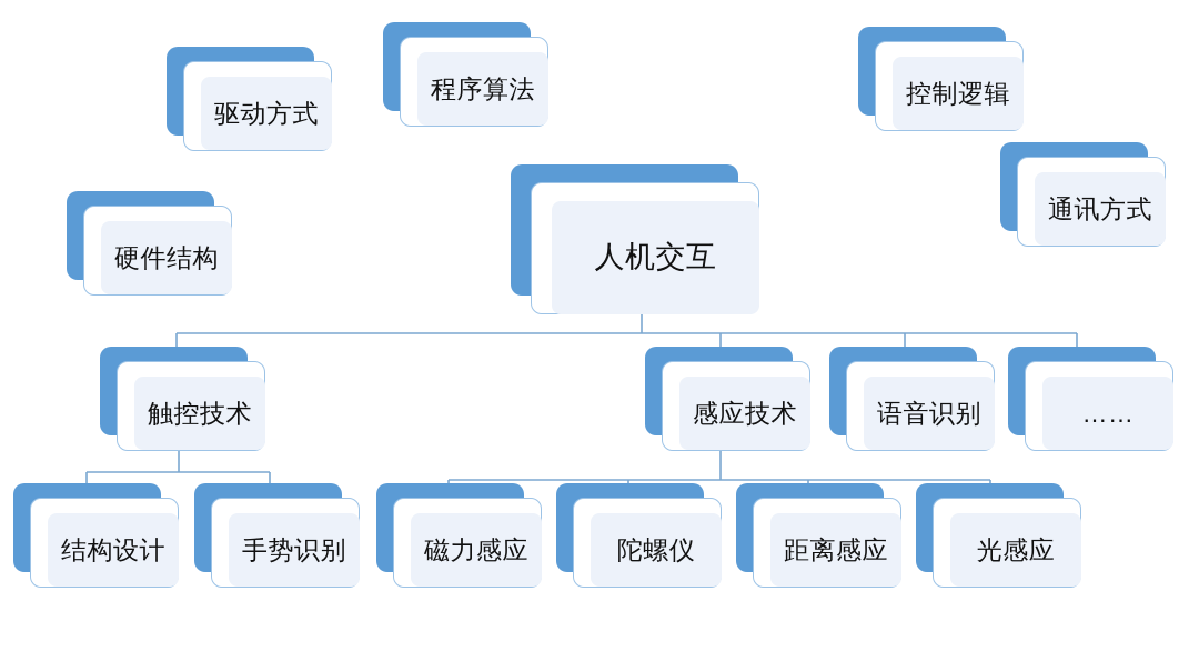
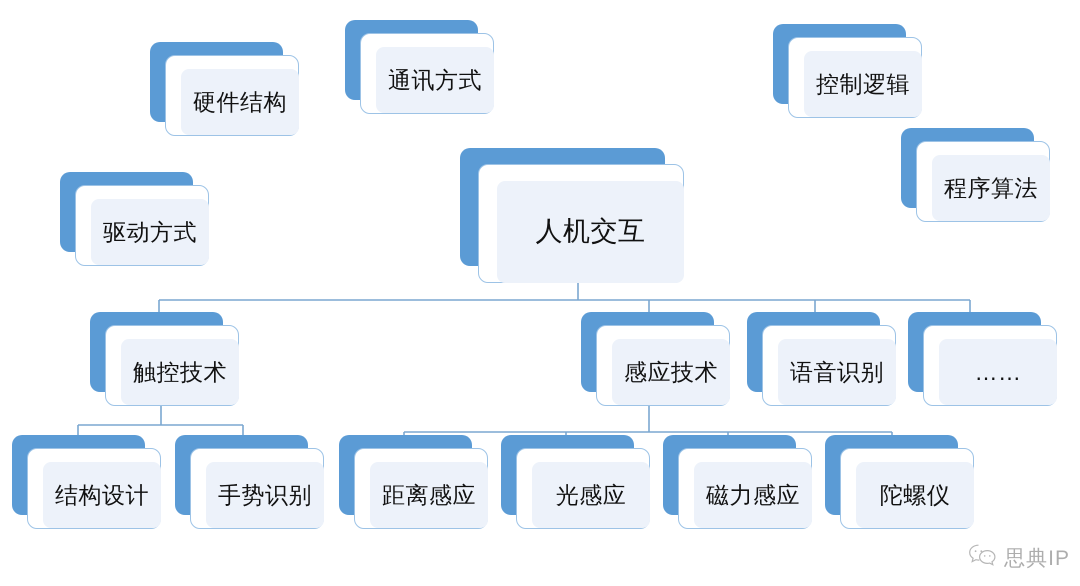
- 驱动方式
+ 硬件结构
- 程序算法
+ 通讯方式
  控制逻辑
- 通讯方式
+ 程序算法
- 硬件结构
+ 驱动方式
  人机交互
  触控技术
  感应技术
  语音识别
  ……
  结构设计
  手势识别
- 磁力感应
+ 距离感应
- 陀螺仪
+ 光感应
- 距离感应
+ 磁力感应
- 光感应
+ 陀螺仪
+ 思典IP
